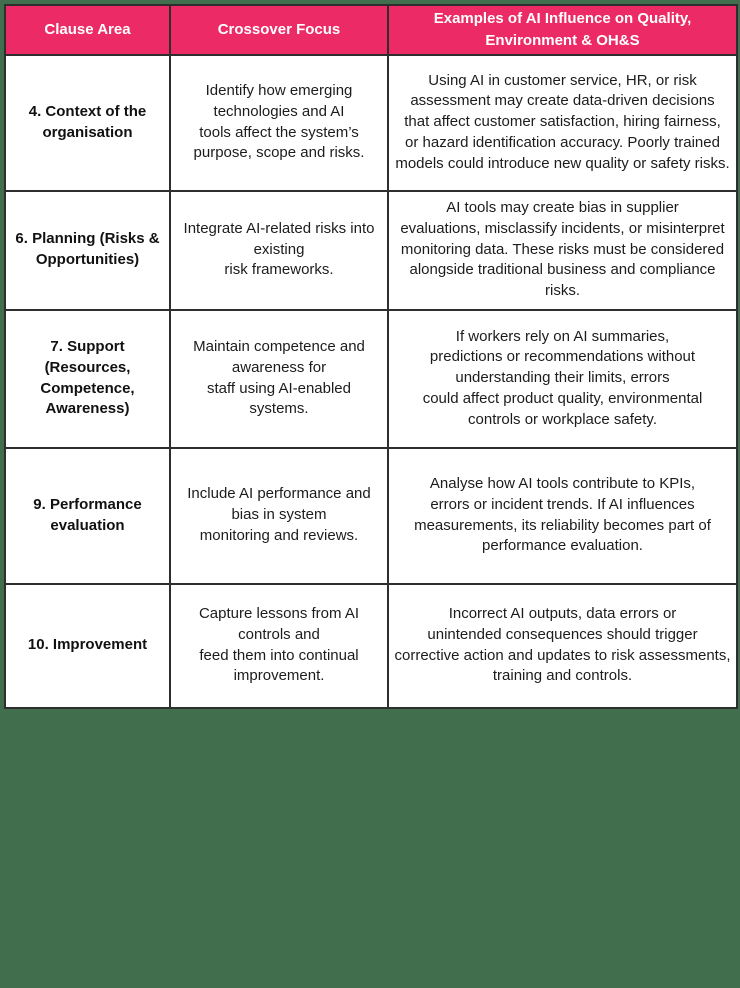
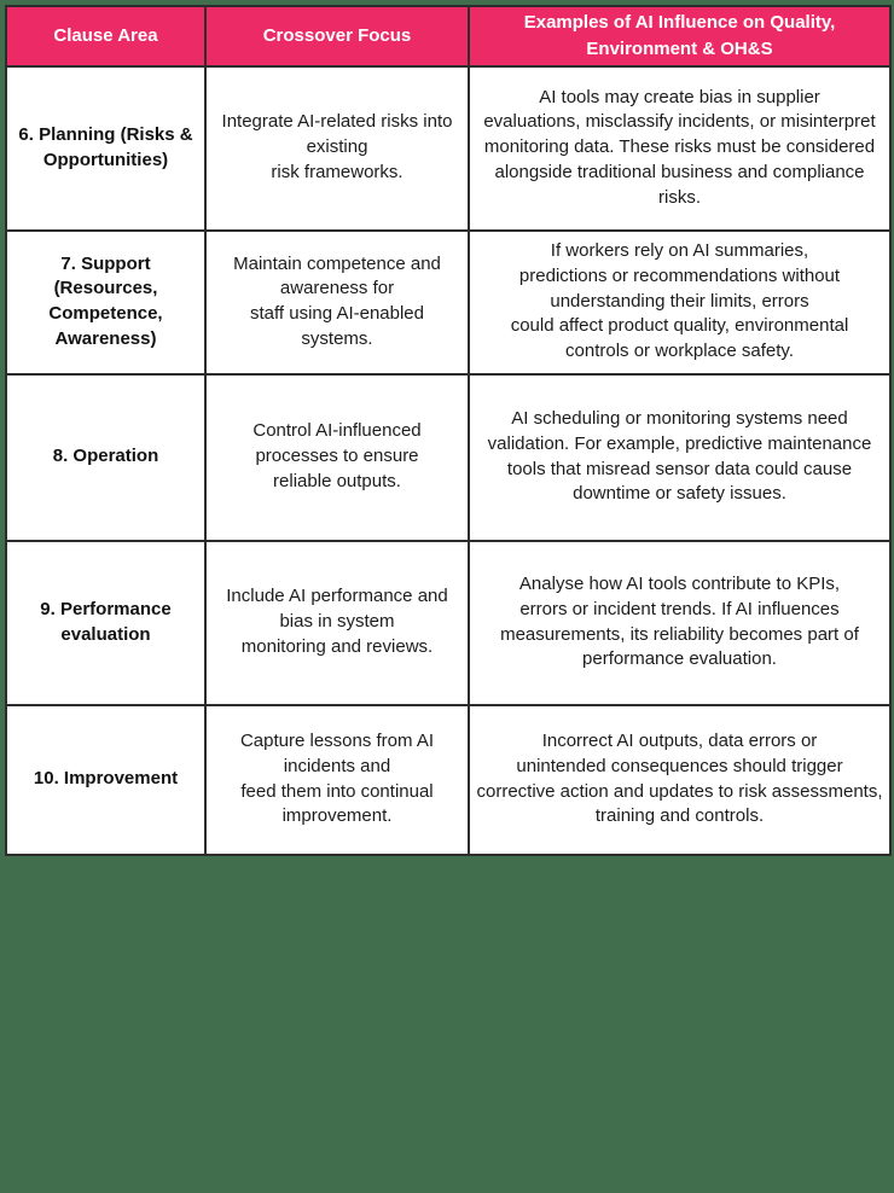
  Clause Area	Crossover Focus	Examples of AI Influence on Quality, Environment & OH&S
- 4. Context of the organisation	Identify how emerging technologies and AI tools affect the system’s purpose, scope and risks.	Using AI in customer service, HR, or risk assessment may create data-driven decisions that affect customer satisfaction, hiring fairness, or hazard identification accuracy. Poorly trained models could introduce new quality or safety risks.
  6. Planning (Risks & Opportunities)	Integrate AI-related risks into existing risk frameworks.	AI tools may create bias in supplier evaluations, misclassify incidents, or misinterpret monitoring data. These risks must be considered alongside traditional business and compliance risks.
  7. Support (Resources, Competence, Awareness)	Maintain competence and awareness for staff using AI-enabled systems.	If workers rely on AI summaries, predictions or recommendations without understanding their limits, errors could affect product quality, environmental controls or workplace safety.
+ 8. Operation	Control AI-influenced processes to ensure reliable outputs.	AI scheduling or monitoring systems need validation. For example, predictive maintenance tools that misread sensor data could cause downtime or safety issues.
  9. Performance evaluation	Include AI performance and bias in system monitoring and reviews.	Analyse how AI tools contribute to KPIs, errors or incident trends. If AI influences measurements, its reliability becomes part of performance evaluation.
- 10. Improvement	Capture lessons from AI controls and feed them into continual improvement.	Incorrect AI outputs, data errors or unintended consequences should trigger corrective action and updates to risk assessments, training and controls.
+ 10. Improvement	Capture lessons from AI incidents and feed them into continual improvement.	Incorrect AI outputs, data errors or unintended consequences should trigger corrective action and updates to risk assessments, training and controls.
